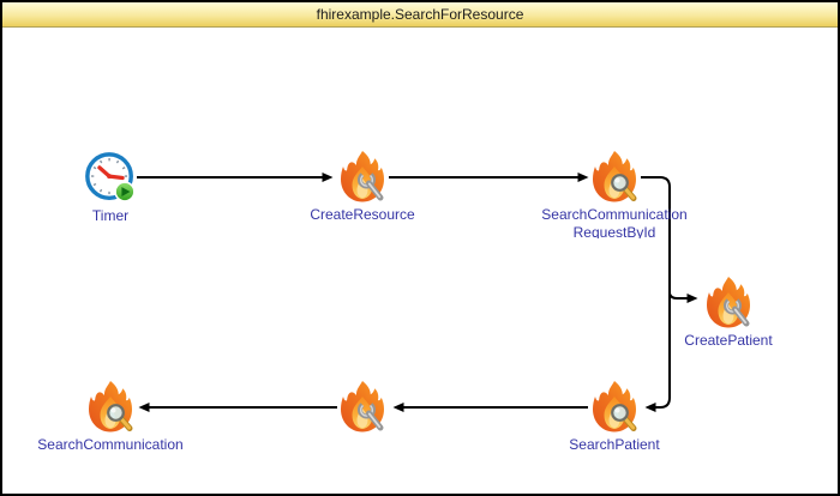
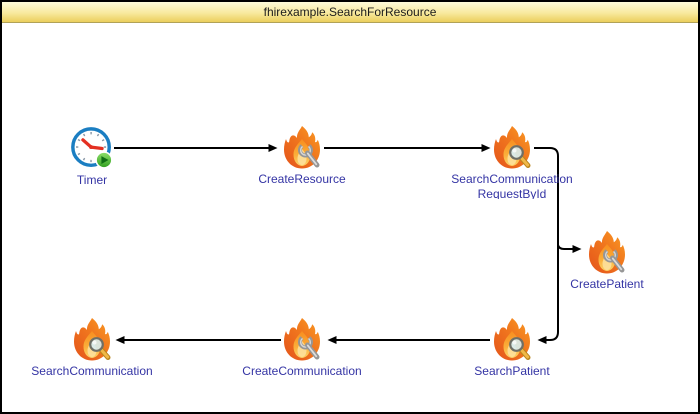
  fhirexample.SearchForResource
  Timer
  CreateResource
  SearchCommunication
  RequestById
  CreatePatient
  SearchPatient
+ CreateCommunication
  SearchCommunication
